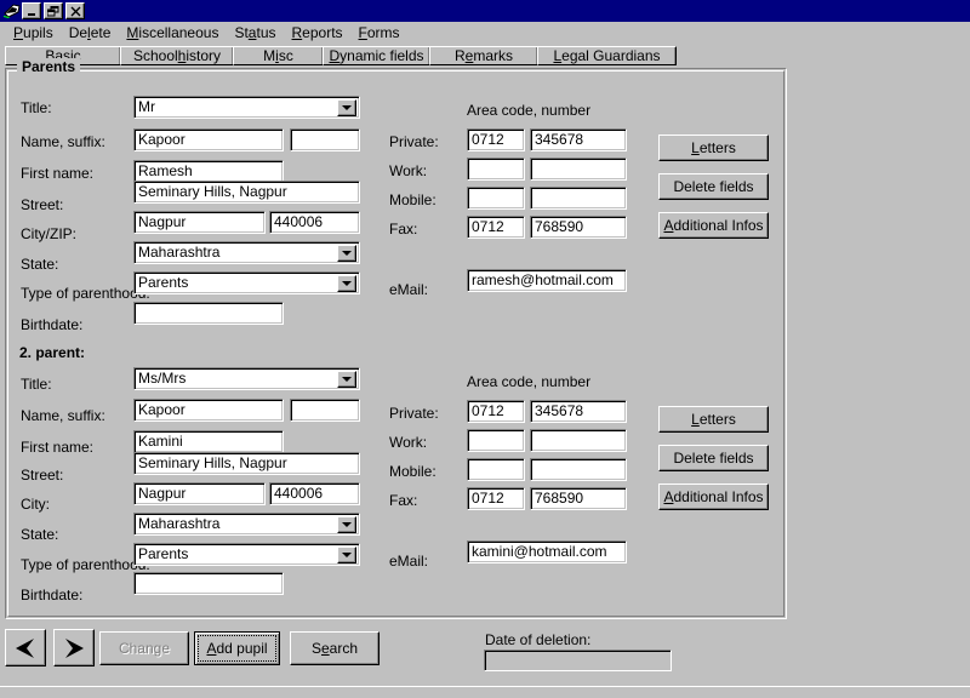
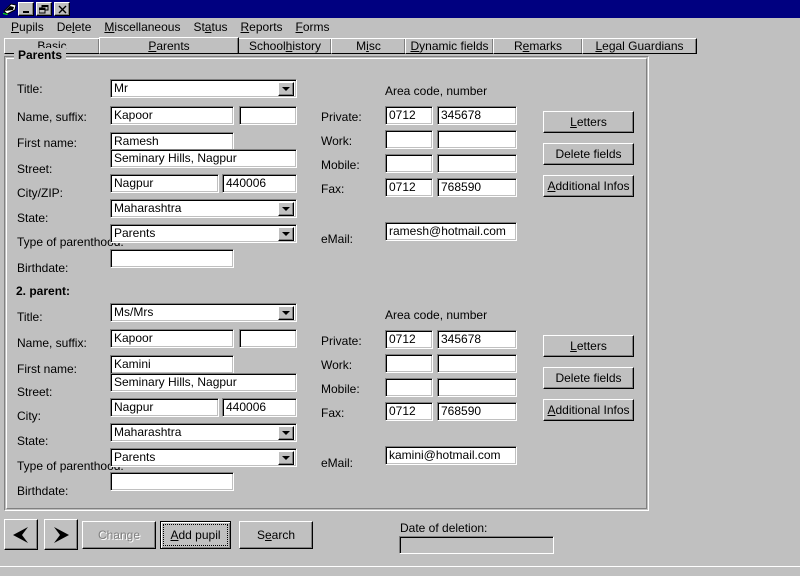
  Pupils
  Delete
  Miscellaneous
  Status
  Reports
  Forms
  B
  asic
+ P
+ arents
  School
  h
  istory
  M
  i
  sc
  D
  ynamic fields
  R
  e
  marks
  L
  egal Guardians
  Parents
  Title:
  Mr
  Name, suffix:
  Kapoor
  First name:
  Ramesh
  Street:
  Seminary Hills, Nagpur
  City/ZIP:
  Nagpur
  440006
  State:
  Maharashtra
  Type of parentho
  Parents
  Birthdate:
  Area code, number
  Private:
  0712
  345678
  Work:
  Mobile:
  Fax:
  0712
  768590
  eMail:
  ramesh@hotmail.com
  L
  etters
  Delete fields
  A
  dditional Infos
  2. parent:
  Title:
  Ms/Mrs
  Name, suffix:
  Kapoor
  First name:
  Kamini
  Street:
  Seminary Hills, Nagpur
  City:
  Nagpur
  440006
  State:
  Maharashtra
  Type of parentho
  Parents
  Birthdate:
  Area code, number
  Private:
  0712
  345678
  Work:
  Mobile:
  Fax:
  0712
  768590
  eMail:
  kamini@hotmail.com
  L
  etters
  Delete fields
  A
  dditional Infos
  Change
  Add pupil
  Search
  Date of deletion:
